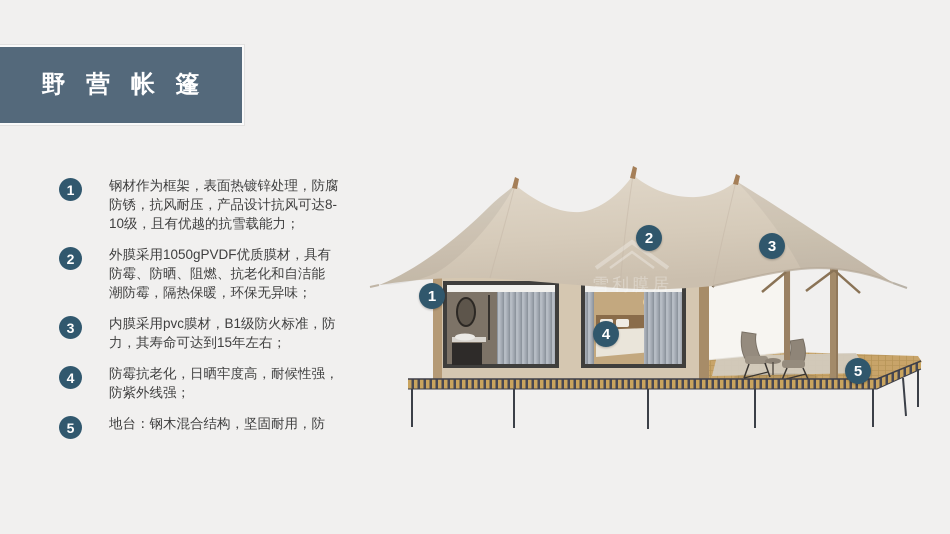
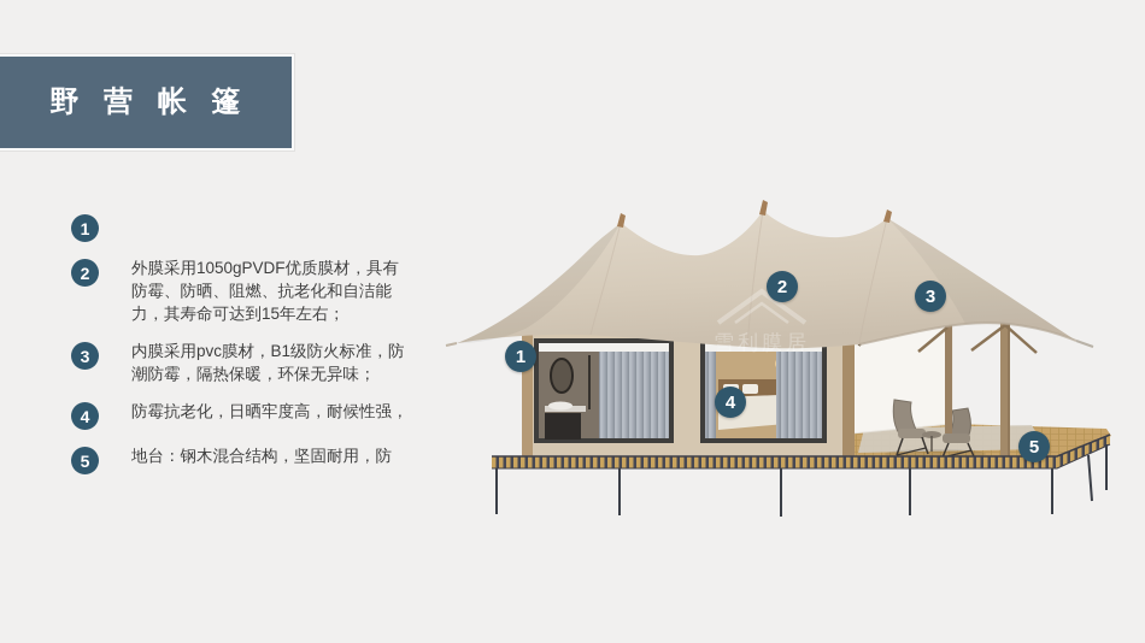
  野 营 帐 篷
  1
- 钢材作为框架，表面热镀锌处理，防腐
- 防锈，抗风耐压，产品设计抗风可达8-
- 10级，且有优越的抗雪载能力；
  2
  外膜采用1050gPVDF优质膜材，具有
  防霉、防晒、阻燃、抗老化和自洁能
- 潮防霉，隔热保暖，环保无异味；
+ 力，其寿命可达到15年左右；
  3
  内膜采用pvc膜材，B1级防火标准，防
- 力，其寿命可达到15年左右；
+ 潮防霉，隔热保暖，环保无异味；
  4
  防霉抗老化，日晒牢度高，耐候性强，
- 防紫外线强；
  5
  地台：钢木混合结构，坚固耐用，防
  雪利膜居
  1
  2
  3
  4
  5
